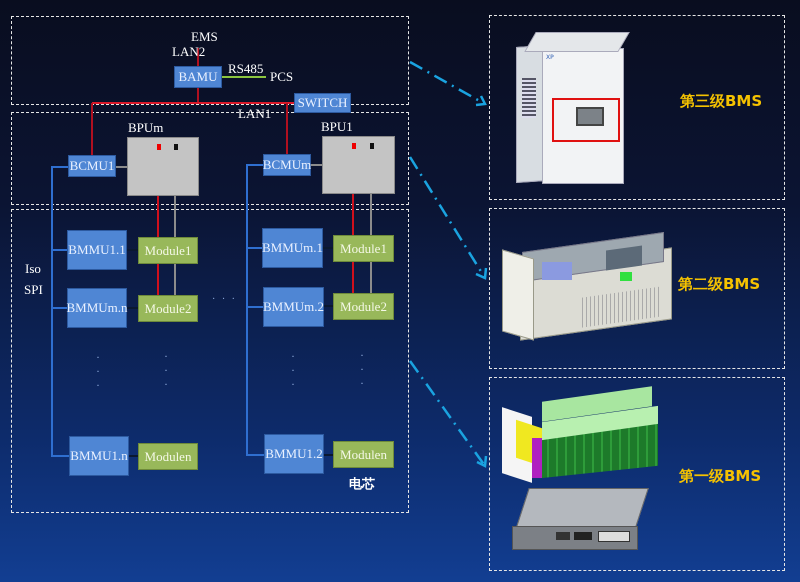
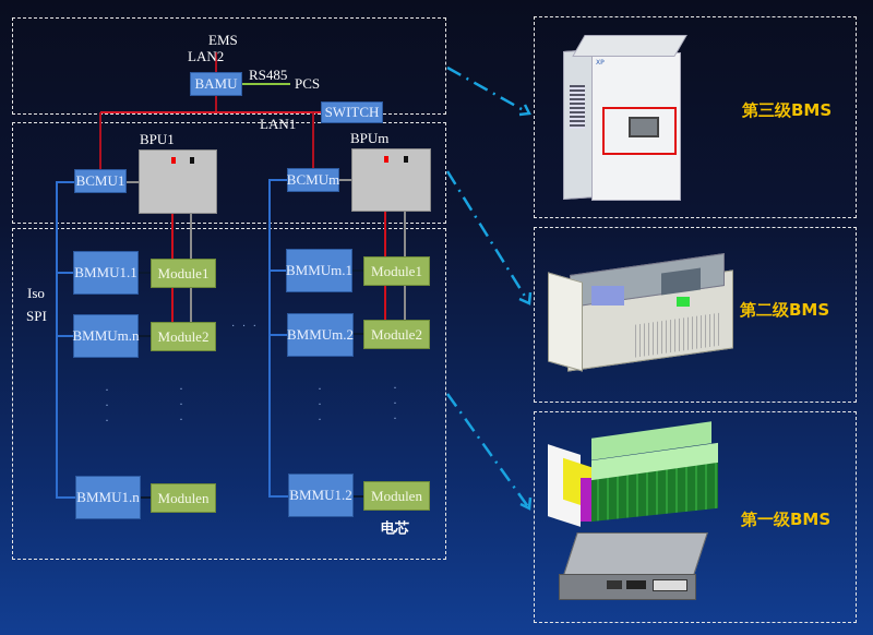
  EMS
  LAN2
  BAMU
  RS485
  PCS
  SWITCH
  LAN1
- BPUm
+ BPU1
  BCMU1
- BPU1
+ BPUm
  BCMUm
  Iso
  SPI
  BMMU1.1
  Module1
  BMMUm.n
  Module2
  BMMU1.n
  Modulen
  BMMUm.1
  Module1
  BMMUm.2
  Module2
  BMMU1.2
  Modulen
  · · ·
  ·
  ·
  ·
  ·
  ·
  ·
  ·
  ·
  ·
  ·
  ·
  ·
  电芯
  第三级BMS
  第二级BMS
  第一级BMS
